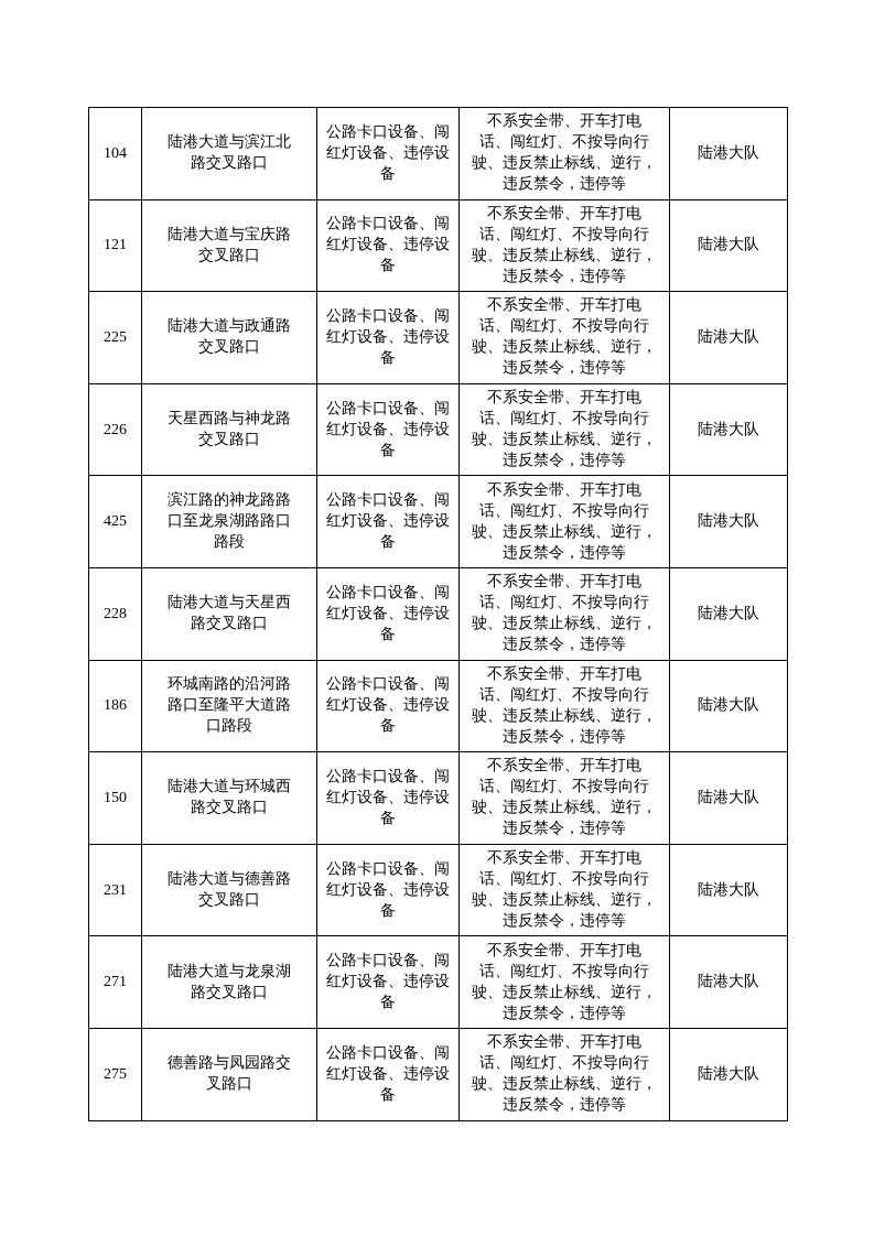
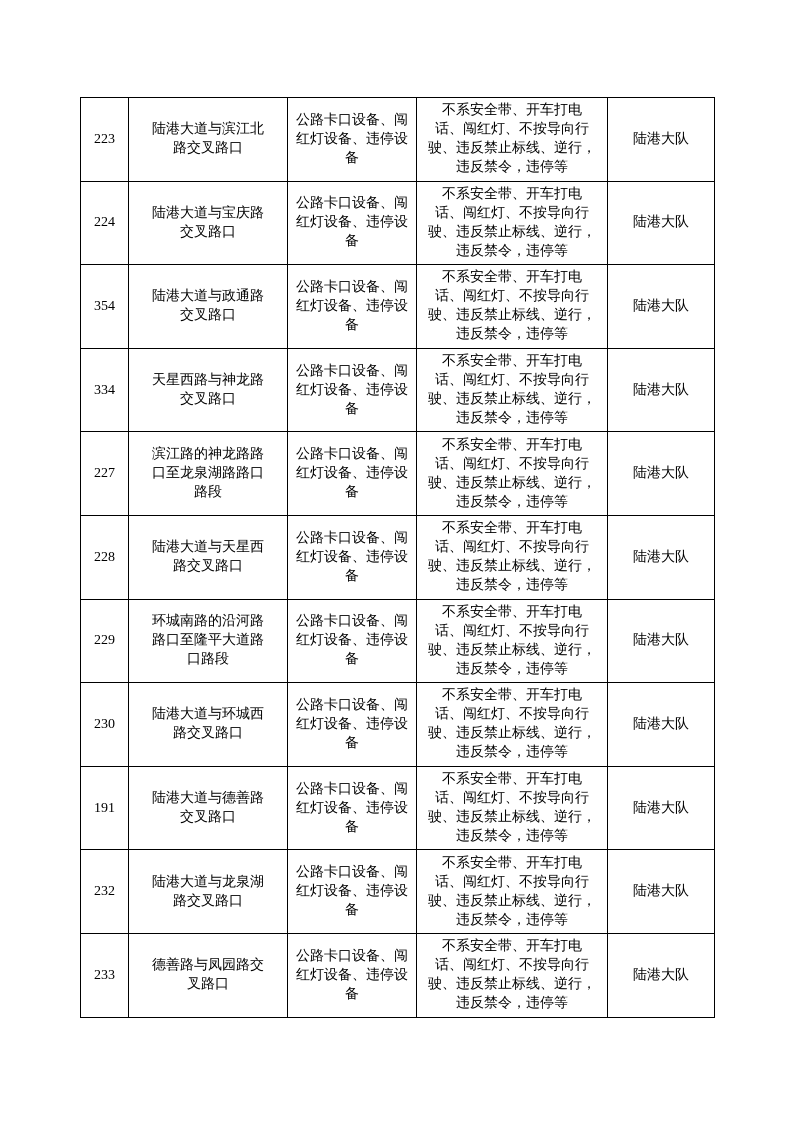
- 104	陆港大道与滨江北 路交叉路口	公路卡口设备、闯 红灯设备、违停设 备	不系安全带、开车打电 话、闯红灯、不按导向行 驶、违反禁止标线、逆行， 违反禁令，违停等	陆港大队
+ 223	陆港大道与滨江北 路交叉路口	公路卡口设备、闯 红灯设备、违停设 备	不系安全带、开车打电 话、闯红灯、不按导向行 驶、违反禁止标线、逆行， 违反禁令，违停等	陆港大队
- 121	陆港大道与宝庆路 交叉路口	公路卡口设备、闯 红灯设备、违停设 备	不系安全带、开车打电 话、闯红灯、不按导向行 驶、违反禁止标线、逆行， 违反禁令，违停等	陆港大队
+ 224	陆港大道与宝庆路 交叉路口	公路卡口设备、闯 红灯设备、违停设 备	不系安全带、开车打电 话、闯红灯、不按导向行 驶、违反禁止标线、逆行， 违反禁令，违停等	陆港大队
- 225	陆港大道与政通路 交叉路口	公路卡口设备、闯 红灯设备、违停设 备	不系安全带、开车打电 话、闯红灯、不按导向行 驶、违反禁止标线、逆行， 违反禁令，违停等	陆港大队
+ 354	陆港大道与政通路 交叉路口	公路卡口设备、闯 红灯设备、违停设 备	不系安全带、开车打电 话、闯红灯、不按导向行 驶、违反禁止标线、逆行， 违反禁令，违停等	陆港大队
- 226	天星西路与神龙路 交叉路口	公路卡口设备、闯 红灯设备、违停设 备	不系安全带、开车打电 话、闯红灯、不按导向行 驶、违反禁止标线、逆行， 违反禁令，违停等	陆港大队
+ 334	天星西路与神龙路 交叉路口	公路卡口设备、闯 红灯设备、违停设 备	不系安全带、开车打电 话、闯红灯、不按导向行 驶、违反禁止标线、逆行， 违反禁令，违停等	陆港大队
- 425	滨江路的神龙路路 口至龙泉湖路路口 路段	公路卡口设备、闯 红灯设备、违停设 备	不系安全带、开车打电 话、闯红灯、不按导向行 驶、违反禁止标线、逆行， 违反禁令，违停等	陆港大队
+ 227	滨江路的神龙路路 口至龙泉湖路路口 路段	公路卡口设备、闯 红灯设备、违停设 备	不系安全带、开车打电 话、闯红灯、不按导向行 驶、违反禁止标线、逆行， 违反禁令，违停等	陆港大队
  228	陆港大道与天星西 路交叉路口	公路卡口设备、闯 红灯设备、违停设 备	不系安全带、开车打电 话、闯红灯、不按导向行 驶、违反禁止标线、逆行， 违反禁令，违停等	陆港大队
- 186	环城南路的沿河路 路口至隆平大道路 口路段	公路卡口设备、闯 红灯设备、违停设 备	不系安全带、开车打电 话、闯红灯、不按导向行 驶、违反禁止标线、逆行， 违反禁令，违停等	陆港大队
+ 229	环城南路的沿河路 路口至隆平大道路 口路段	公路卡口设备、闯 红灯设备、违停设 备	不系安全带、开车打电 话、闯红灯、不按导向行 驶、违反禁止标线、逆行， 违反禁令，违停等	陆港大队
- 150	陆港大道与环城西 路交叉路口	公路卡口设备、闯 红灯设备、违停设 备	不系安全带、开车打电 话、闯红灯、不按导向行 驶、违反禁止标线、逆行， 违反禁令，违停等	陆港大队
+ 230	陆港大道与环城西 路交叉路口	公路卡口设备、闯 红灯设备、违停设 备	不系安全带、开车打电 话、闯红灯、不按导向行 驶、违反禁止标线、逆行， 违反禁令，违停等	陆港大队
- 231	陆港大道与德善路 交叉路口	公路卡口设备、闯 红灯设备、违停设 备	不系安全带、开车打电 话、闯红灯、不按导向行 驶、违反禁止标线、逆行， 违反禁令，违停等	陆港大队
+ 191	陆港大道与德善路 交叉路口	公路卡口设备、闯 红灯设备、违停设 备	不系安全带、开车打电 话、闯红灯、不按导向行 驶、违反禁止标线、逆行， 违反禁令，违停等	陆港大队
- 271	陆港大道与龙泉湖 路交叉路口	公路卡口设备、闯 红灯设备、违停设 备	不系安全带、开车打电 话、闯红灯、不按导向行 驶、违反禁止标线、逆行， 违反禁令，违停等	陆港大队
+ 232	陆港大道与龙泉湖 路交叉路口	公路卡口设备、闯 红灯设备、违停设 备	不系安全带、开车打电 话、闯红灯、不按导向行 驶、违反禁止标线、逆行， 违反禁令，违停等	陆港大队
- 275	德善路与凤园路交 叉路口	公路卡口设备、闯 红灯设备、违停设 备	不系安全带、开车打电 话、闯红灯、不按导向行 驶、违反禁止标线、逆行， 违反禁令，违停等	陆港大队
+ 233	德善路与凤园路交 叉路口	公路卡口设备、闯 红灯设备、违停设 备	不系安全带、开车打电 话、闯红灯、不按导向行 驶、违反禁止标线、逆行， 违反禁令，违停等	陆港大队
